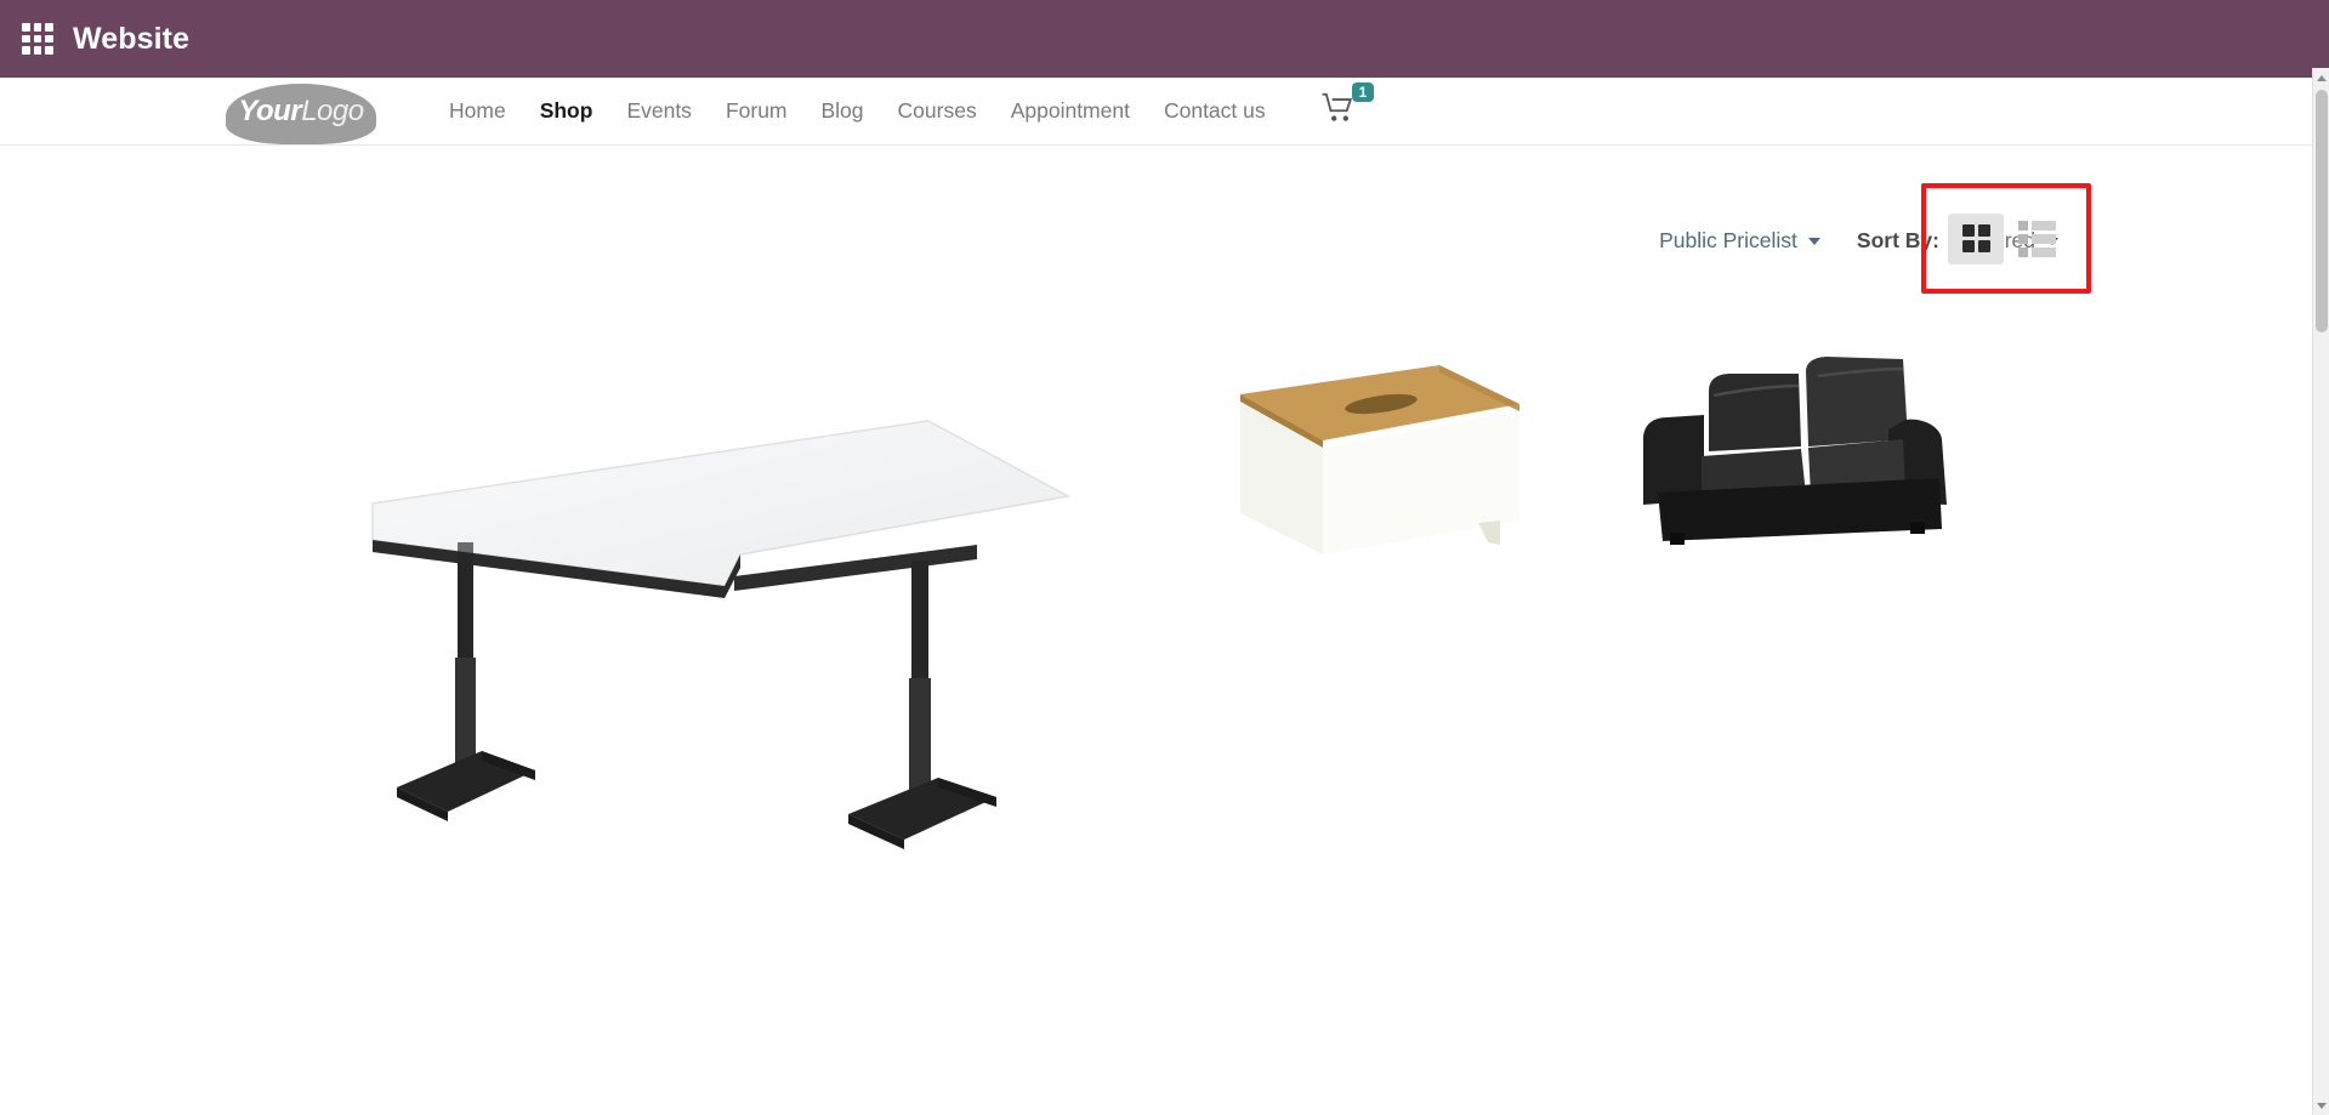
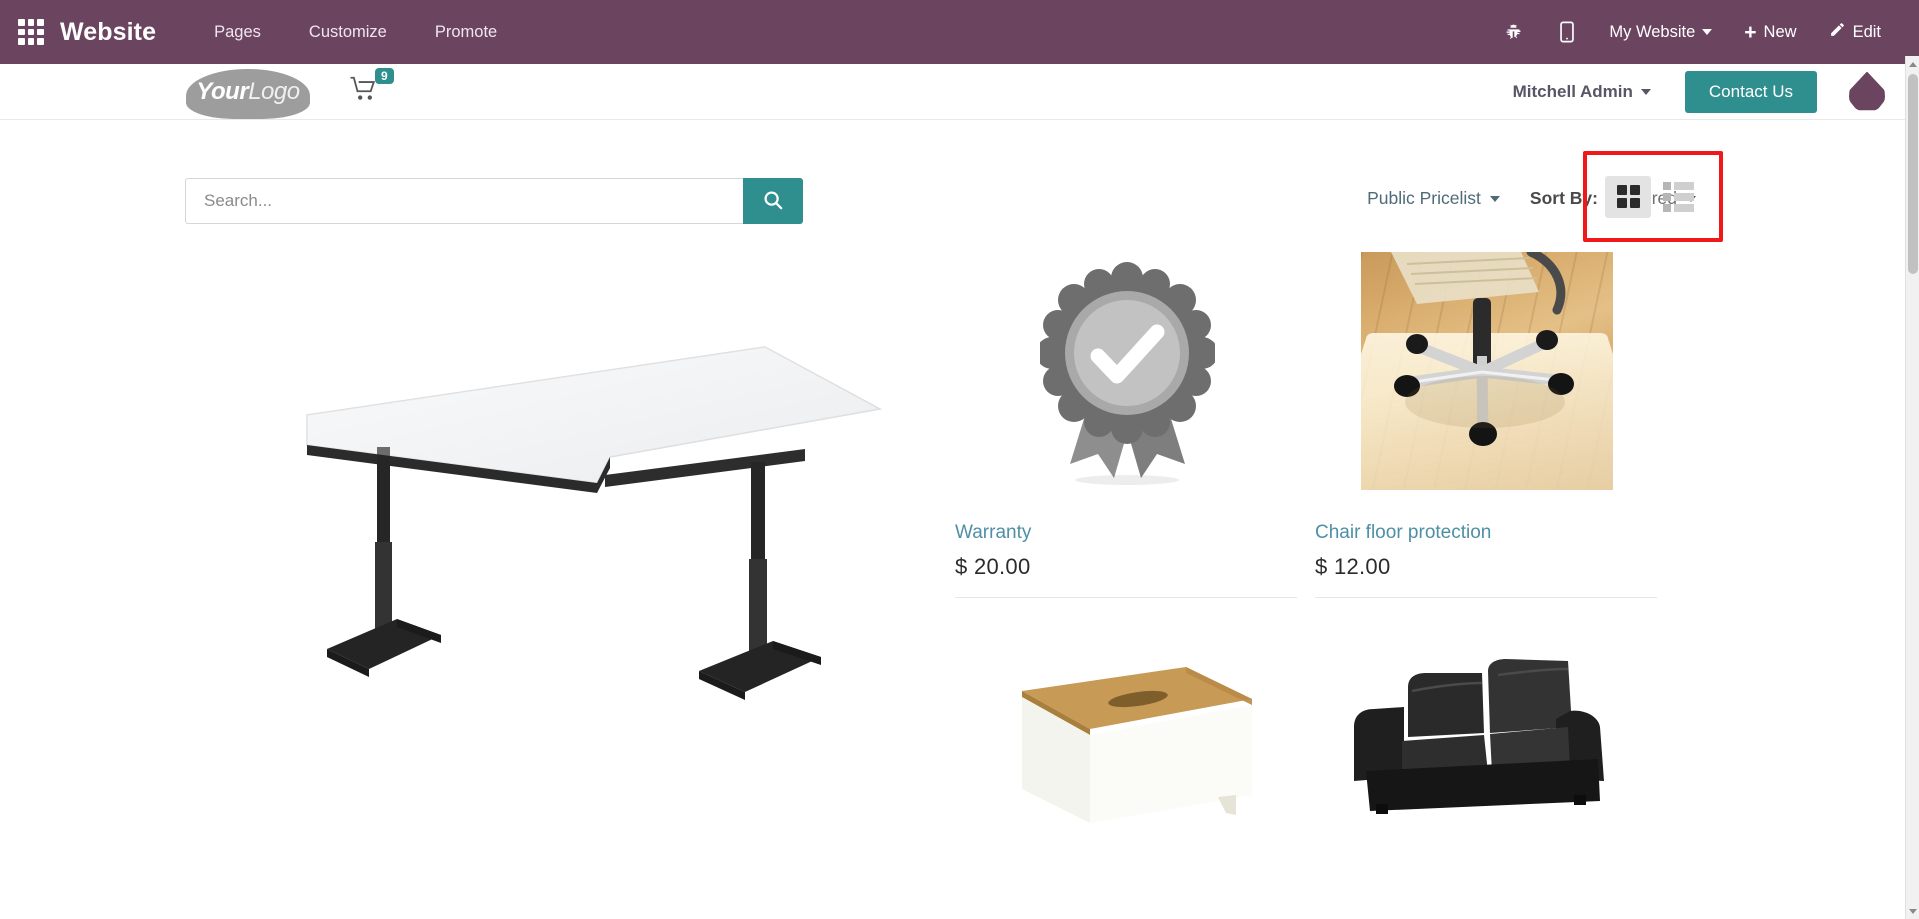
  Website
+ Pages
+ Customize
+ Promote
+ My Website
+ +
+ New
+ Edit
  YourLogo
- Home
- Shop
- Events
- Forum
- Blog
- Courses
- Appointment
- Contact us
- 1
+ 9
+ Mitchell Admin
+ Contact Us
+ Search...
  Public Pricelist
  Sort By:
+ Warranty
+ $ 20.00
+ Chair floor protection
+ $ 12.00
